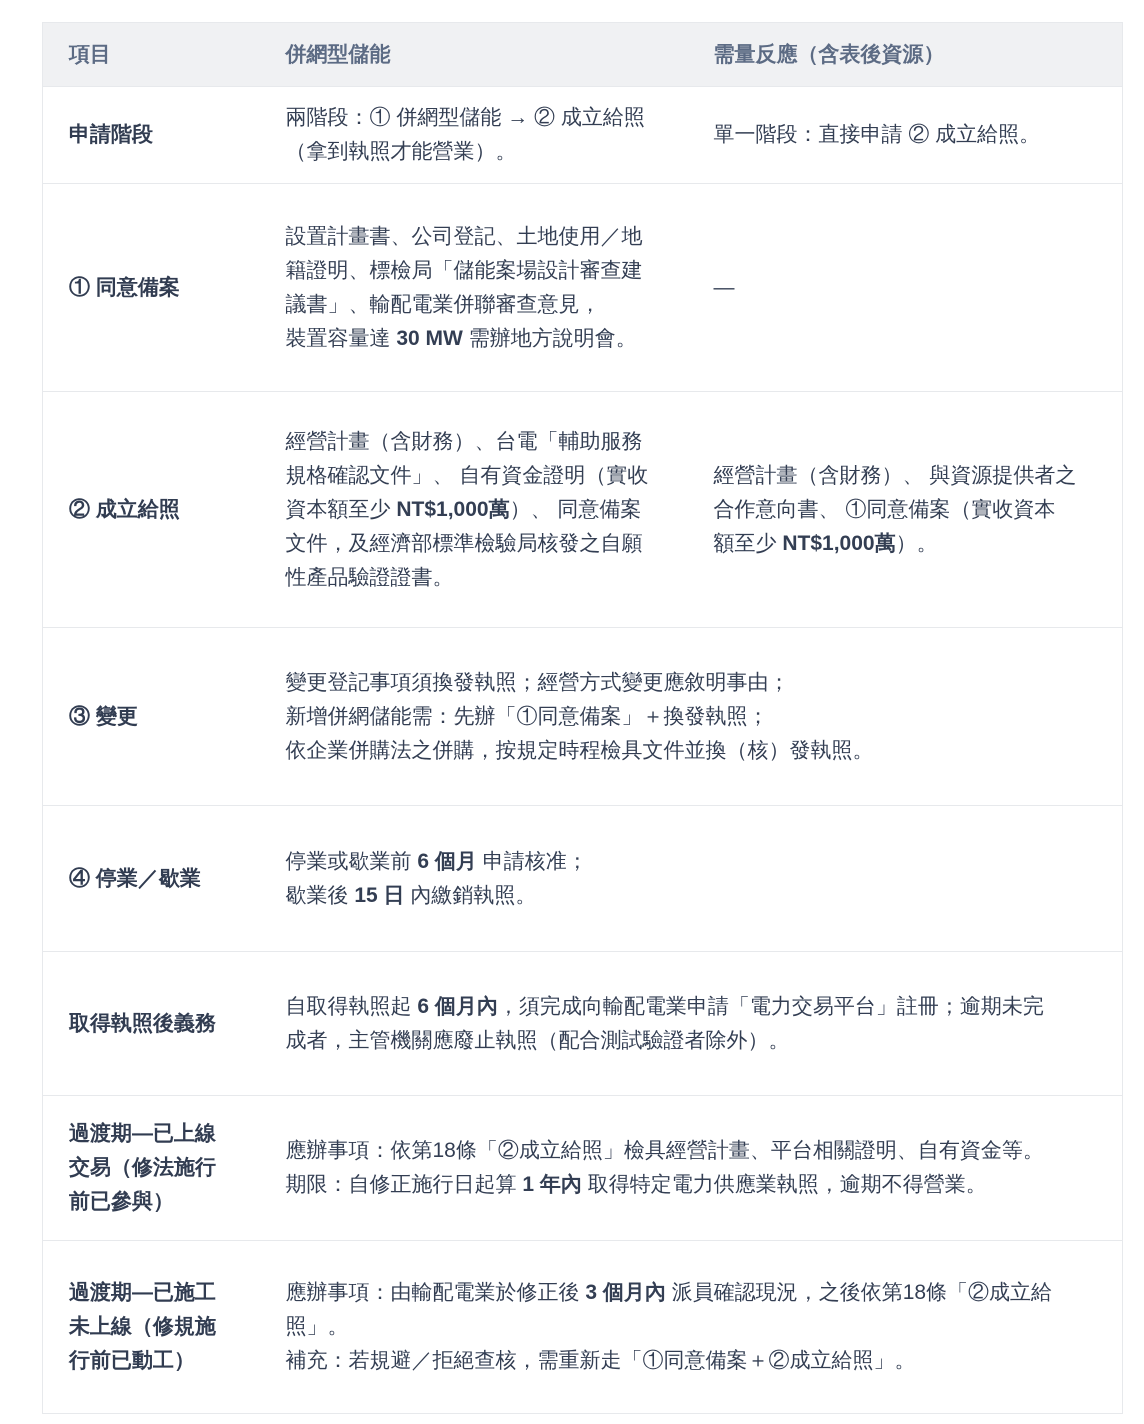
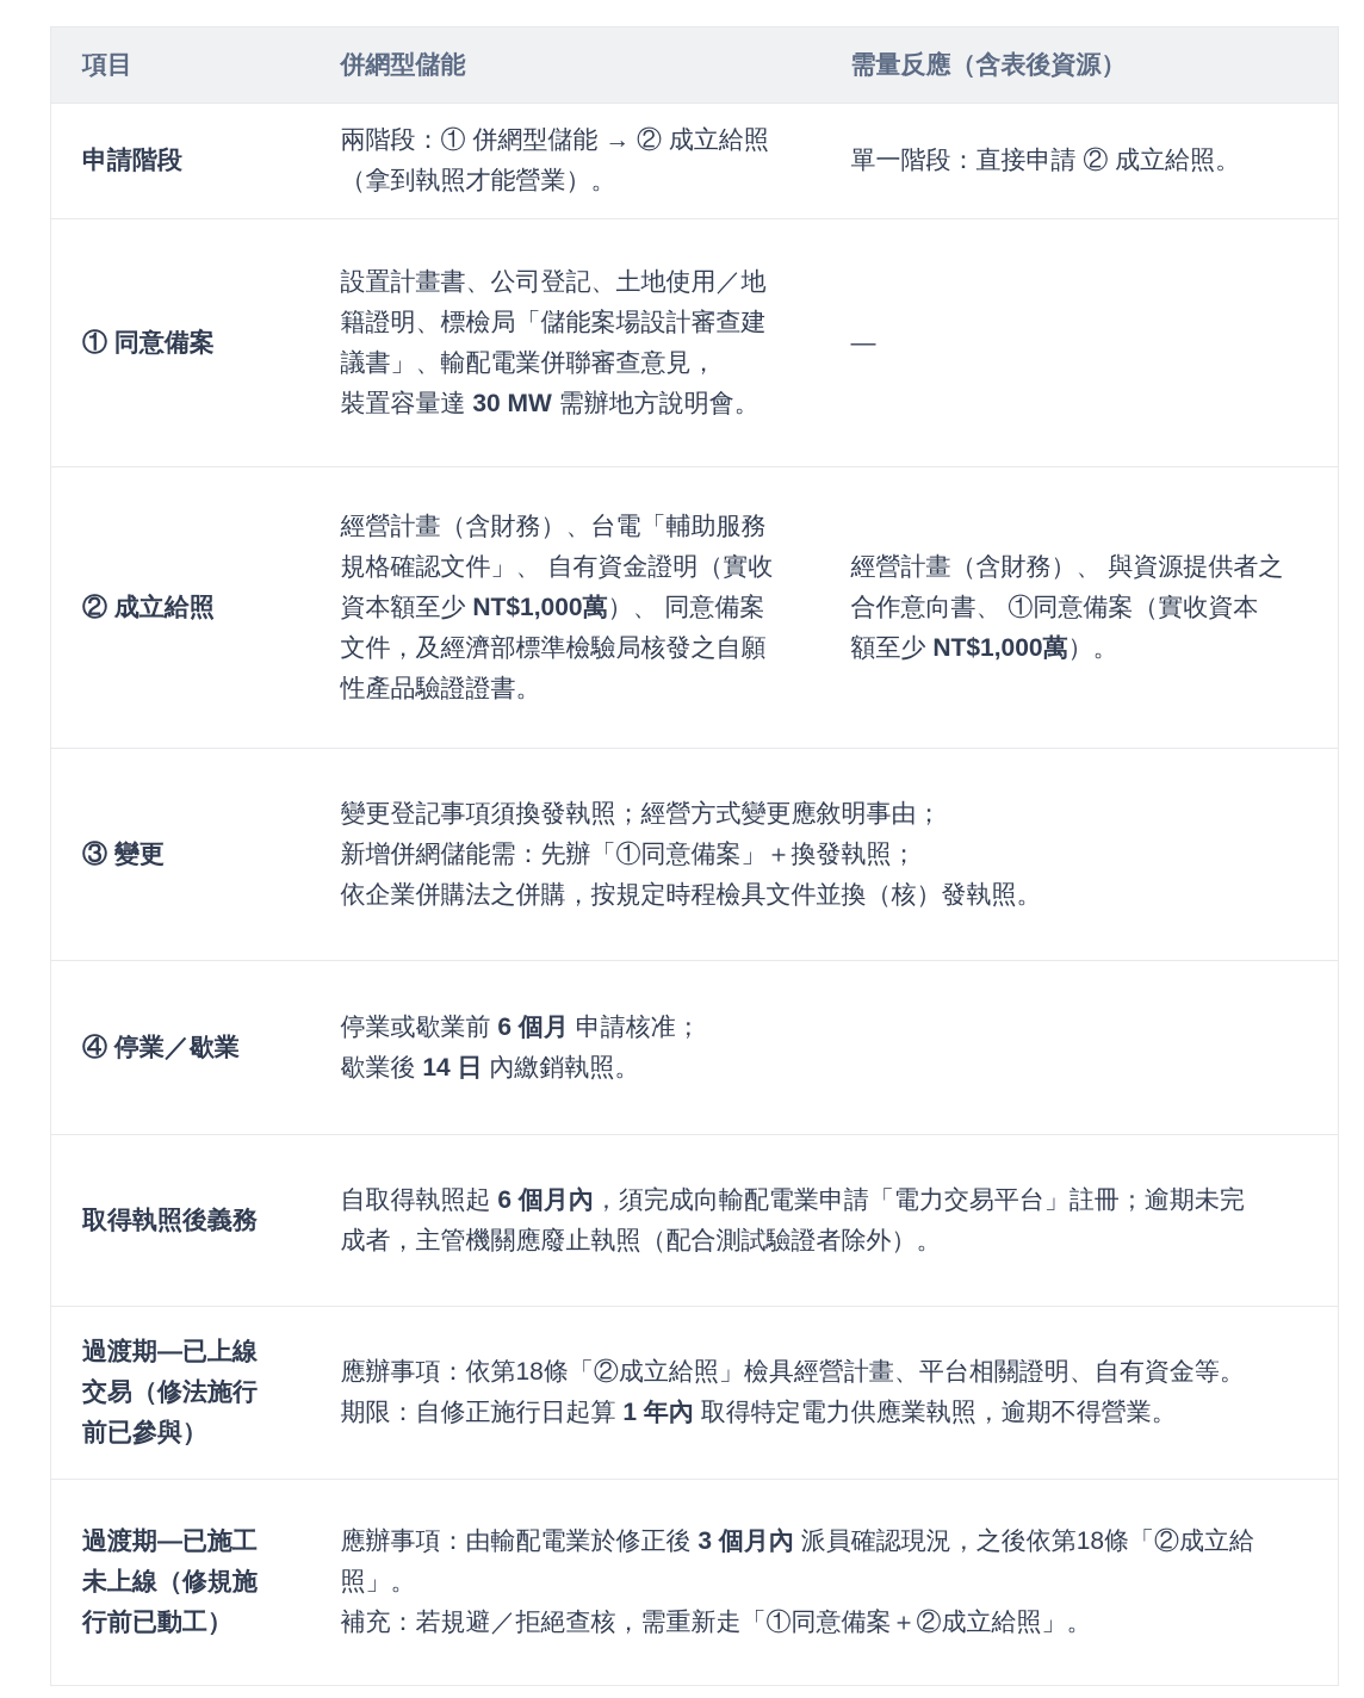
  項目	併網型儲能	需量反應（含表後資源）
  申請階段	兩階段：① 併網型儲能 → ② 成立給照 （拿到執照才能營業）。	單一階段：直接申請 ② 成立給照。
  ① 同意備案	設置計畫書、公司登記、土地使用／地 籍證明、標檢局「儲能案場設計審查建 議書」、輸配電業併聯審查意見， 裝置容量達 30 MW 需辦地方說明會。	—
  ② 成立給照	經營計畫（含財務）、台電「輔助服務 規格確認文件」、 自有資金證明（實收 資本額至少 NT$1,000萬）、 同意備案 文件，及經濟部標準檢驗局核發之自願 性產品驗證證書。	經營計畫（含財務）、 與資源提供者之 合作意向書、 ①同意備案（實收資本 額至少 NT$1,000萬）。
  ③ 變更	變更登記事項須換發執照；經營方式變更應敘明事由； 新增併網儲能需：先辦「①同意備案」＋換發執照； 依企業併購法之併購，按規定時程檢具文件並換（核）發執照。
- ④ 停業／歇業	停業或歇業前 6 個月 申請核准； 歇業後 15 日 內繳銷執照。
+ ④ 停業／歇業	停業或歇業前 6 個月 申請核准； 歇業後 14 日 內繳銷執照。
  取得執照後義務	自取得執照起 6 個月內，須完成向輸配電業申請「電力交易平台」註冊；逾期未完 成者，主管機關應廢止執照（配合測試驗證者除外）。
  過渡期—已上線 交易（修法施行 前已參與）	應辦事項：依第18條「②成立給照」檢具經營計畫、平台相關證明、自有資金等。 期限：自修正施行日起算 1 年內 取得特定電力供應業執照，逾期不得營業。
  過渡期—已施工 未上線（修規施 行前已動工）	應辦事項：由輸配電業於修正後 3 個月內 派員確認現況，之後依第18條「②成立給 照」。 補充：若規避／拒絕查核，需重新走「①同意備案＋②成立給照」。
